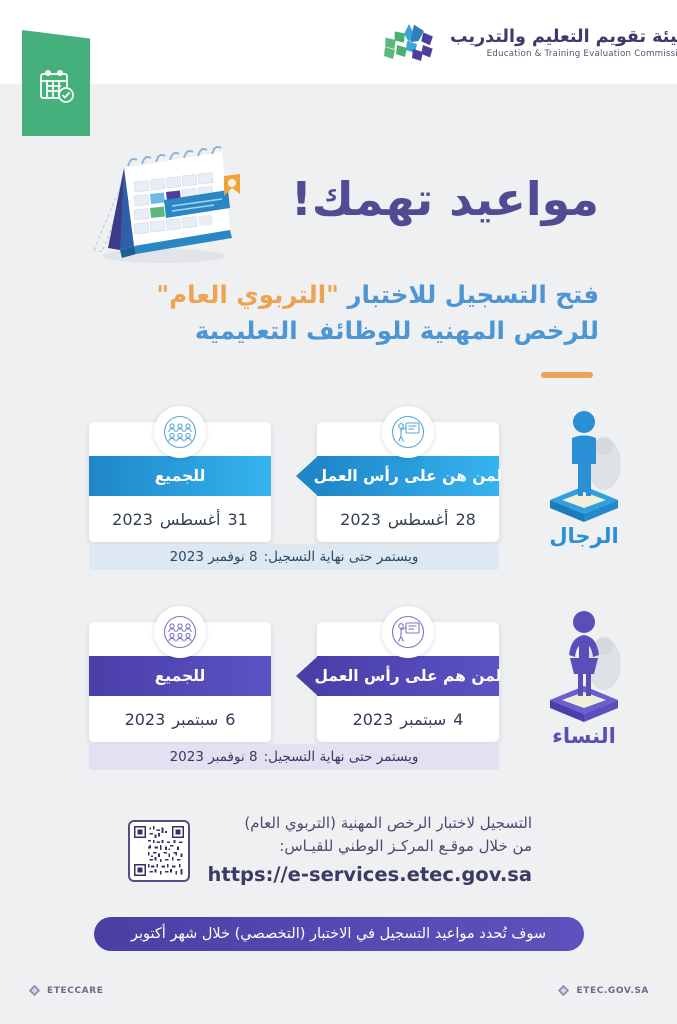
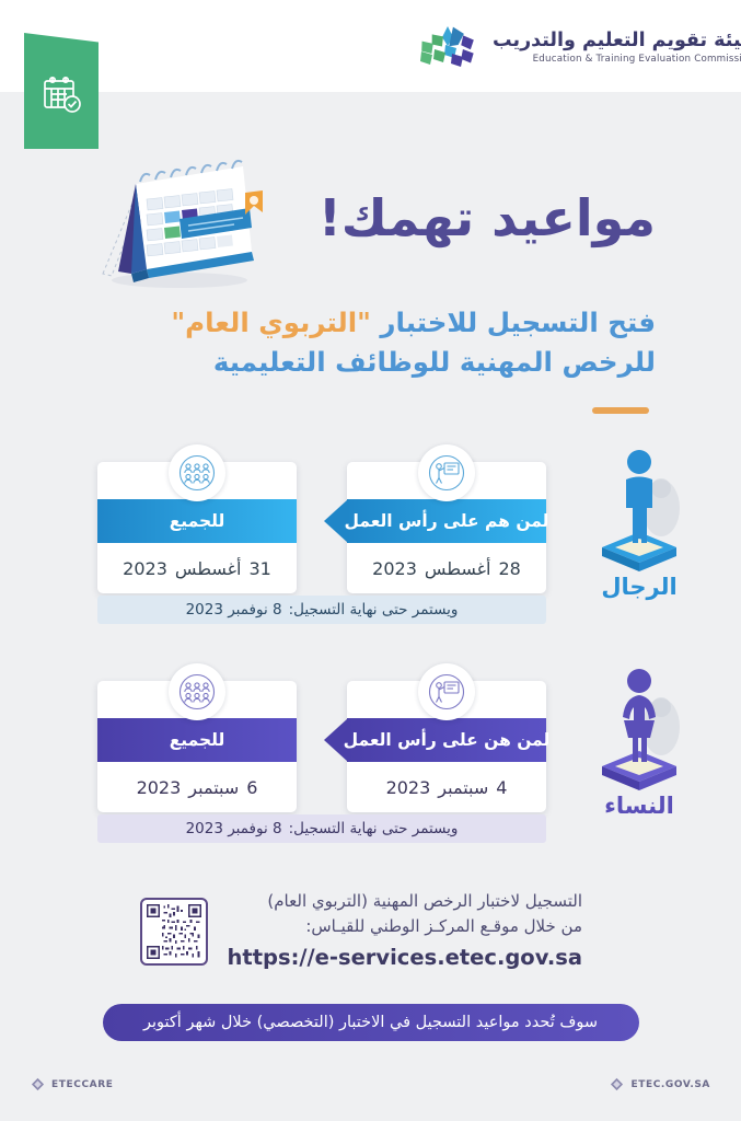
  يئة تقويم التعليم والتدريب
  Education & Training Evaluation Commiss
  مواعيد تهمك!
  فتح التسجيل للاختبار "التربوي العام"
  للرخص المهنية للوظائف التعليمية
  للجميع
  31
  أغسطس
  2023
- لمن هن على رأس العمل
+ لمن هم على رأس العمل
  28
  أغسطس
  2023
  ويستمر حتى نهاية التسجيل:
  8 نوفمبر 2023
  الرجال
  للجميع
  6
  سبتمبر
  2023
- لمن هم على رأس العمل
+ لمن هن على رأس العمل
  4
  سبتمبر
  2023
  ويستمر حتى نهاية التسجيل:
  8 نوفمبر 2023
  النساء
  التسجيل لاختبار الرخص المهنية (التربوي العام)
  من خلال موقـع المركـز الوطني للقيـاس:
  https://e-services.etec.gov.sa
  سوف تُحدد مواعيد التسجيل في الاختبار (التخصصي) خلال شهر أكتوبر
  ETECCARE
  ETEC.GOV.SA
